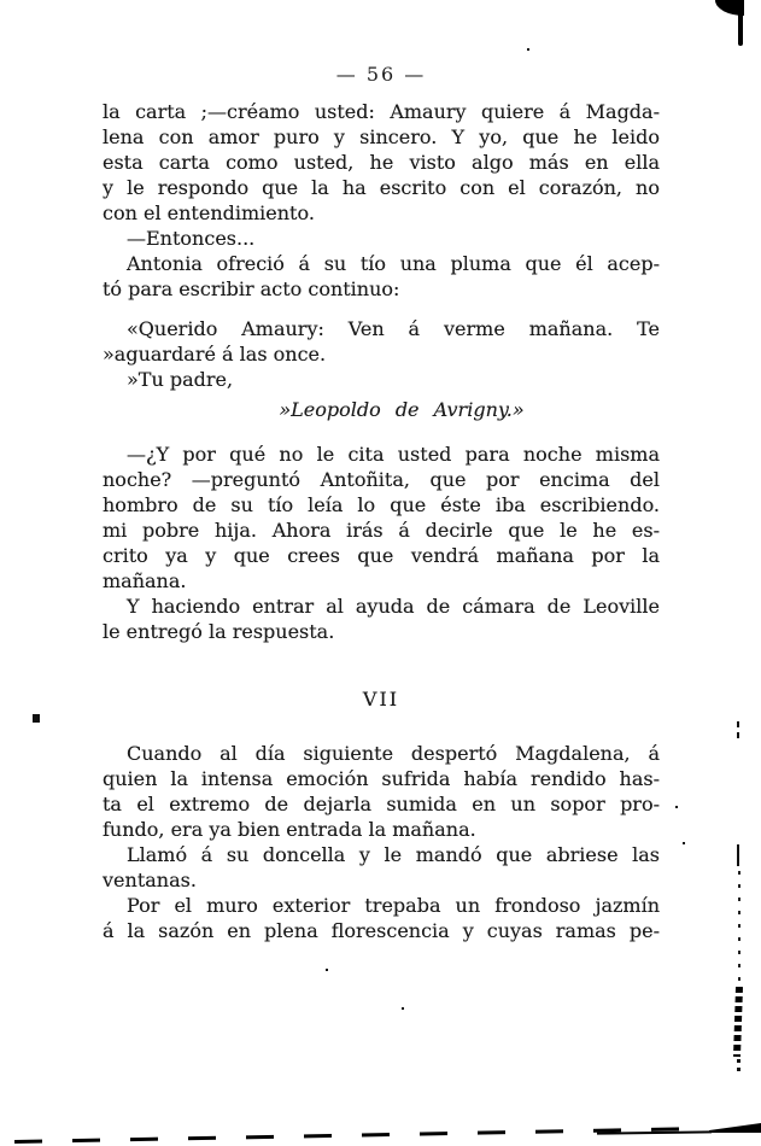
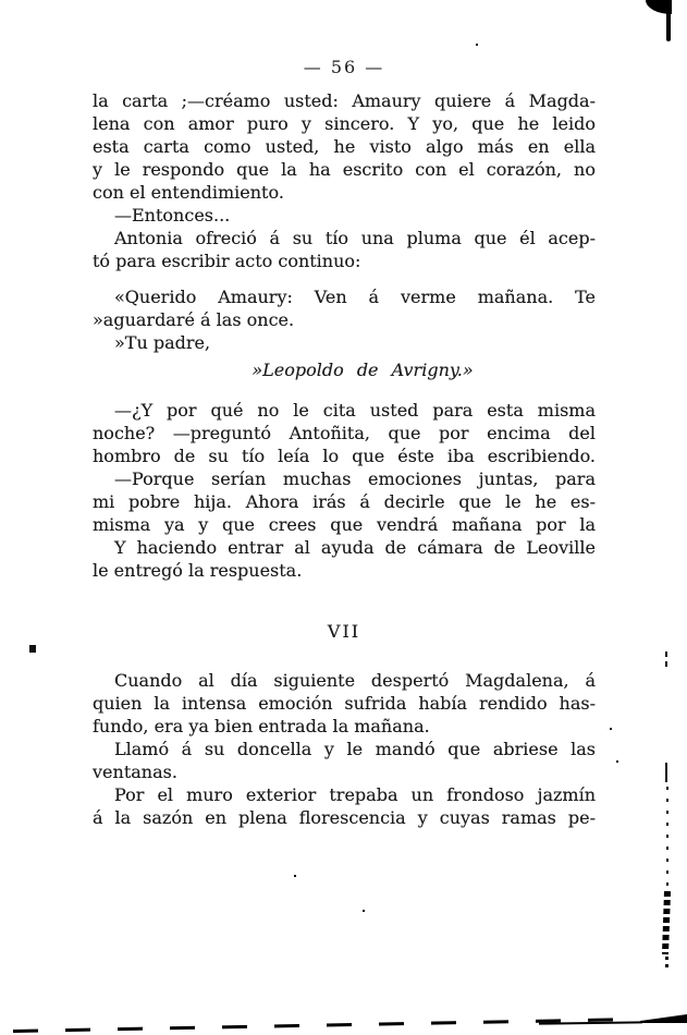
  — 56 —
  la carta ;—créamo usted: Amaury quiere á Magda-
  lena con amor puro y sincero. Y yo, que he leido
  esta carta como usted, he visto algo más en ella
  y le respondo que la ha escrito con el corazón, no
  con el entendimiento.
  —Entonces...
  Antonia ofreció á su tío una pluma que él acep-
  tó para escribir acto continuo:
  «Querido Amaury: Ven á verme mañana. Te
  »aguardaré á las once.
  »Tu padre,
  »Leopoldo de Avrigny.»
- —¿Y por qué no le cita usted para noche misma
+ —¿Y por qué no le cita usted para esta misma
  noche? —preguntó Antoñita, que por encima del
  hombro de su tío leía lo que éste iba escribiendo.
+ —Porque serían muchas emociones juntas, para
  mi pobre hija. Ahora irás á decirle que le he es-
- crito ya y que crees que vendrá mañana por la
+ misma ya y que crees que vendrá mañana por la
- mañana.
  Y haciendo entrar al ayuda de cámara de Leoville
  le entregó la respuesta.
  VII
  Cuando al día siguiente despertó Magdalena, á
  quien la intensa emoción sufrida había rendido has-
- ta el extremo de dejarla sumida en un sopor pro-
  fundo, era ya bien entrada la mañana.
  Llamó á su doncella y le mandó que abriese las
  ventanas.
  Por el muro exterior trepaba un frondoso jazmín
  á la sazón en plena florescencia y cuyas ramas pe-
